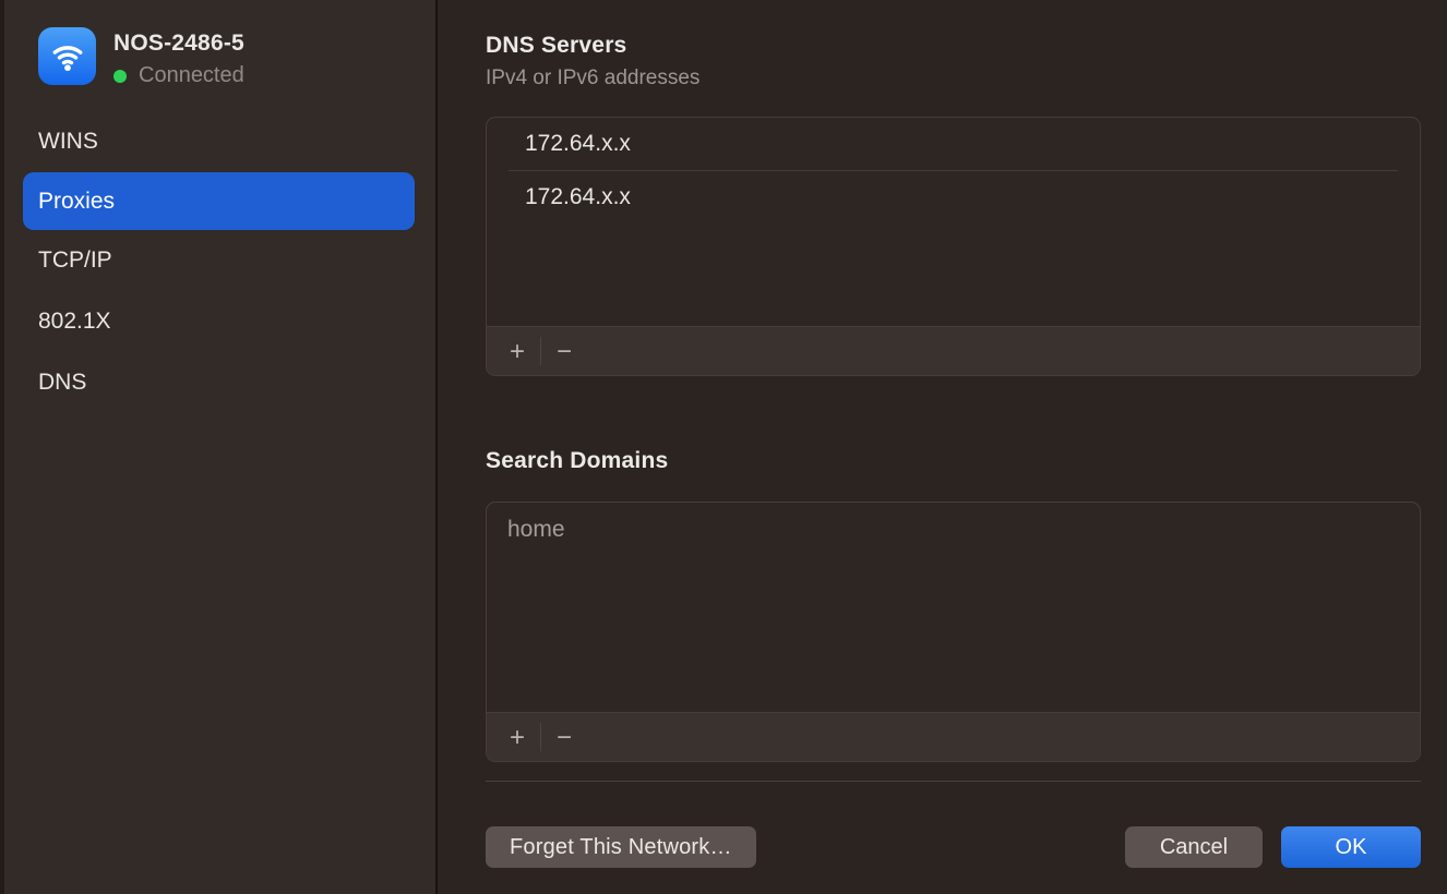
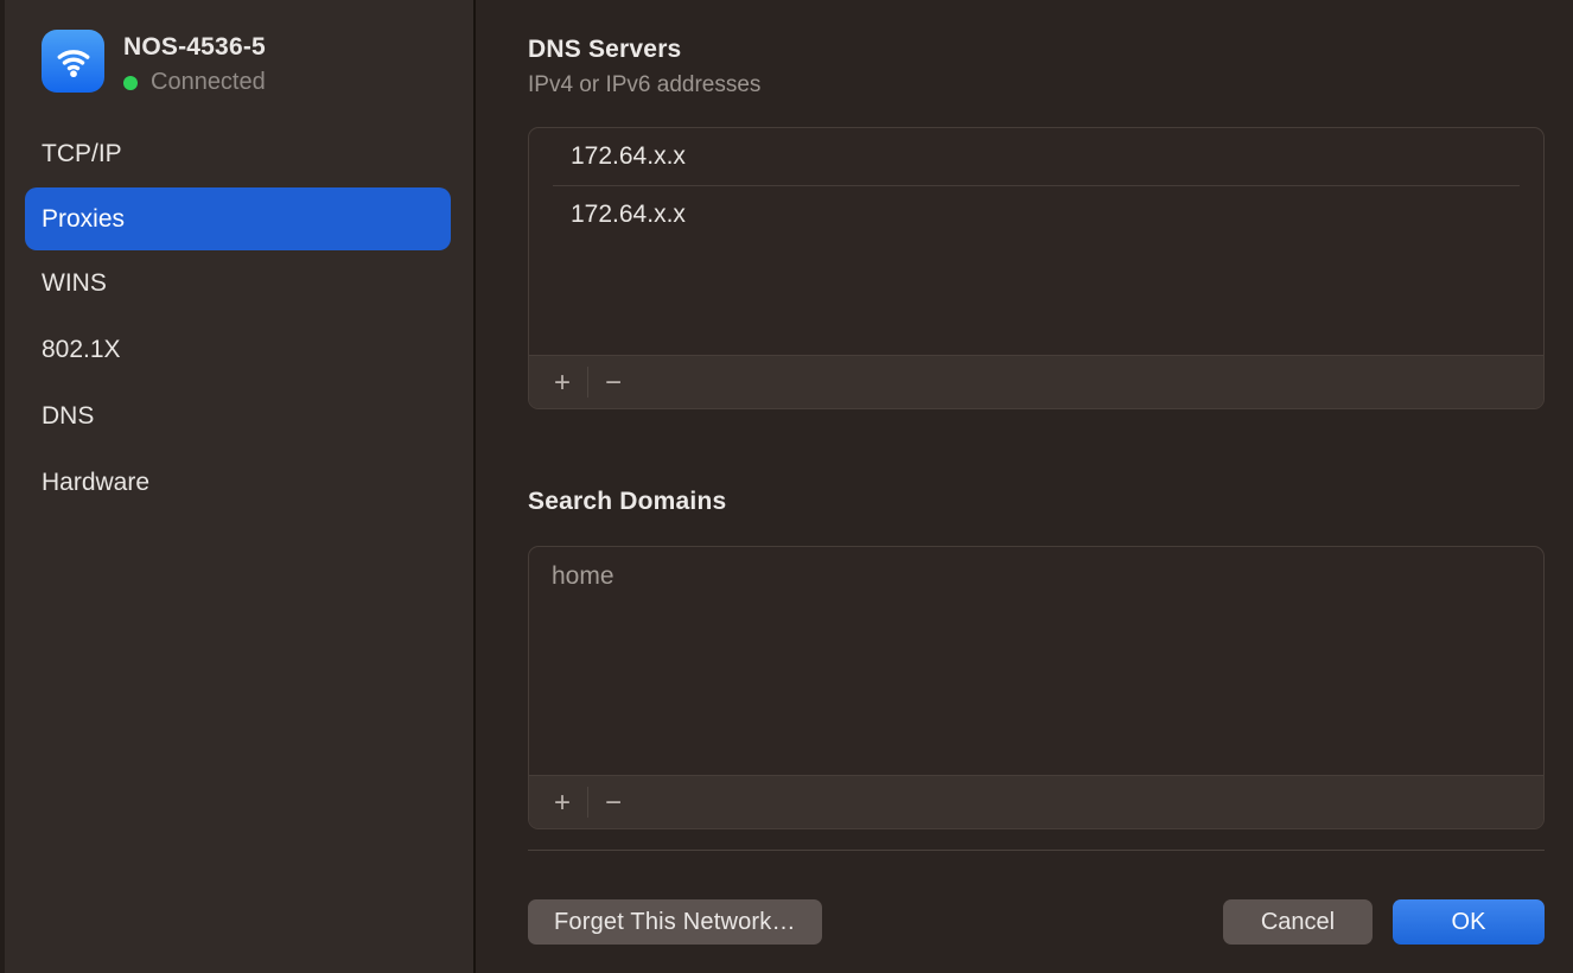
- NOS-2486-5
+ NOS-4536-5
  Connected
- WINS
+ TCP/IP
  Proxies
- TCP/IP
+ WINS
  802.1X
  DNS
+ Hardware
  DNS Servers
  IPv4 or IPv6 addresses
  172.64.x.x
  172.64.x.x
  +
  −
  Search Domains
  home
  +
  −
  Forget This Network…
  Cancel
  OK
